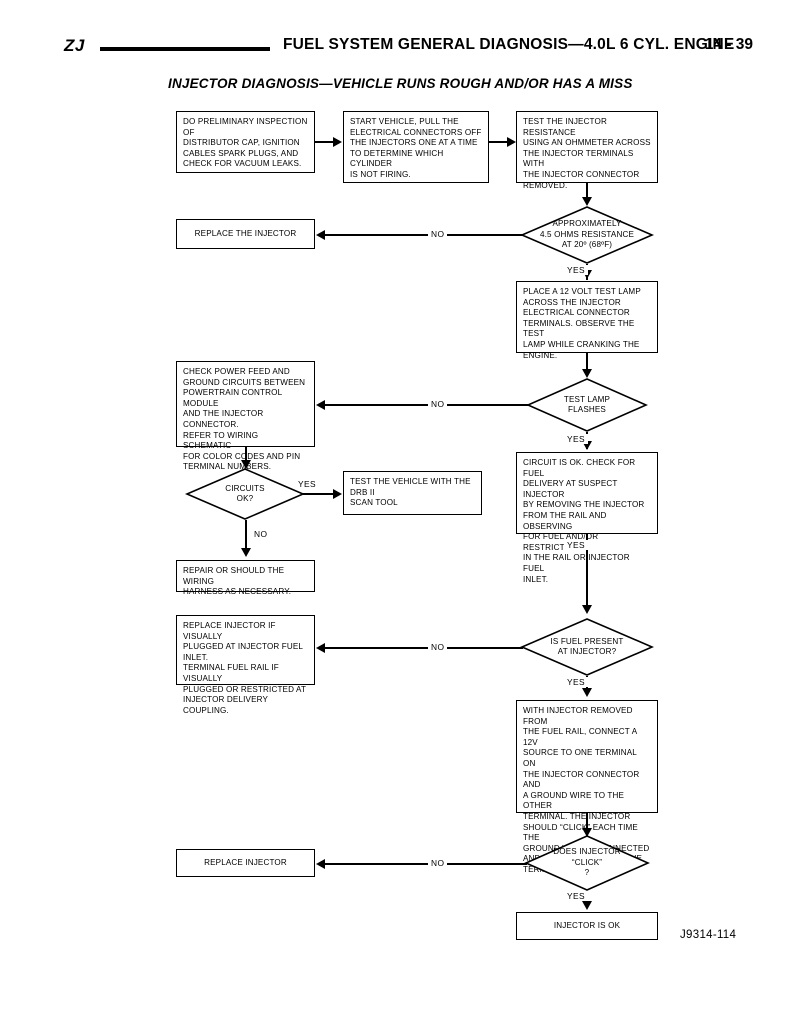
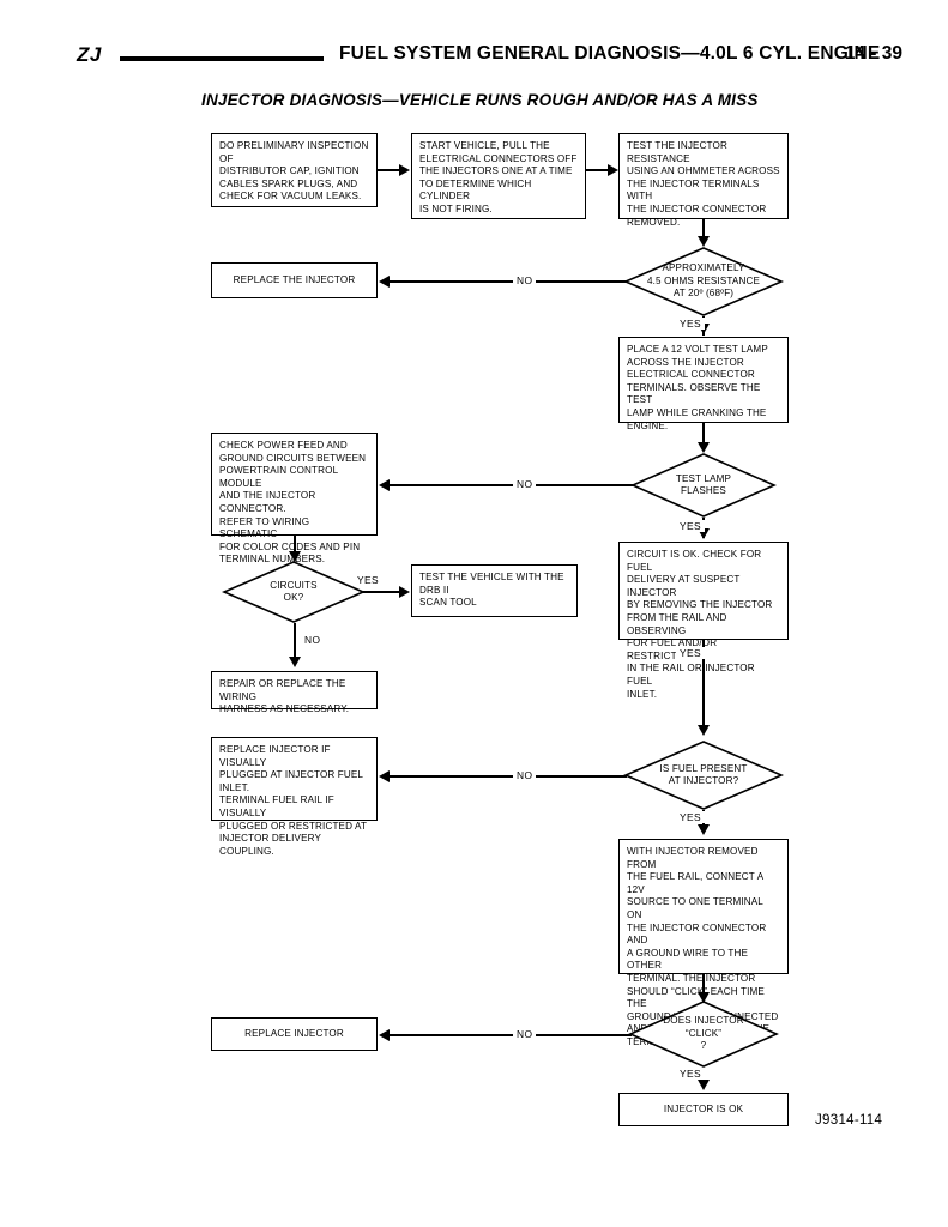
  ZJ
  FUEL SYSTEM GENERAL DIAGNOSIS—4.0L 6 CYL. ENGINE
  14 - 39
  INJECTOR DIAGNOSIS—VEHICLE RUNS ROUGH AND/OR HAS A MISS
  J9314-114
  DO PRELIMINARY INSPECTION OF
  DISTRIBUTOR CAP, IGNITION
  CABLES SPARK PLUGS, AND
  CHECK FOR VACUUM LEAKS.
  START VEHICLE, PULL THE
  ELECTRICAL CONNECTORS OFF
  THE INJECTORS ONE AT A TIME
  TO DETERMINE WHICH CYLINDER
  IS NOT FIRING.
  TEST THE INJECTOR RESISTANCE
  USING AN OHMMETER ACROSS
  THE INJECTOR TERMINALS WITH
  THE INJECTOR CONNECTOR
  REMOVED.
  APPROXIMATELY
  4.5 OHMS RESISTANCE
  AT 20º (68ºF)
  NO
  REPLACE THE INJECTOR
  YES
  PLACE A 12 VOLT TEST LAMP
  ACROSS THE INJECTOR
  ELECTRICAL CONNECTOR
  TERMINALS. OBSERVE THE TEST
  LAMP WHILE CRANKING THE
  ENGINE.
  TEST LAMP
  FLASHES
  NO
  CHECK POWER FEED AND
  GROUND CIRCUITS BETWEEN
  POWERTRAIN CONTROL MODULE
  AND THE INJECTOR CONNECTOR.
  REFER TO WIRING SCHEMATIC
  FOR COLOR CDES AND PIN
  TERMINAL NUMBERS.
  CIRCUITS
  OK?
  YES
  TEST THE VEHICLE WITH THE DRB II
  SCAN TOOL
  NO
- REPAIR OR SHOULD THE WIRING
+ REPAIR OR REPLACE THE WIRING
  HARNESS AS NECESSARY.
  YES
  CIRCUIT IS OK. CHECK FOR FUEL
  DELIVERY AT SUSPECT INJECTOR
  BY REMOVING THE INJECTOR
  FROM THE RAIL AND OBSERVING
  FOR FUEL AND/OR RESTRICT
  IN THE RAIL OR INJECTOR FUEL
  INLET.
  YES
  IS FUEL PRESENT
  AT INJECTOR?
  NO
  REPLACE INJECTOR IF VISUALLY
  PLUGGED AT INJECTOR FUEL
  INLET.
  TERMINAL FUEL RAIL IF VISUALLY
  PLUGGED OR RESTRICTED AT
  INJECTOR DELIVERY COUPLING.
  YES
  WITH INJECTOR REMOVED FROM
  THE FUEL RAIL, CONNECT A 12V
  SOURCE TO ONE TERMINAL ON
  THE INJECTOR CONNECTOR AND
  A GROUND WIRE TO THE OTHER
  TERMINAL. THE INJECTOR
  SHOULD “CLICK” EACH TIME THE
  DOES INJECTOR
  “CLICK”
  ?
  NO
  REPLACE INJECTOR
  YES
  INJECTOR IS OK
